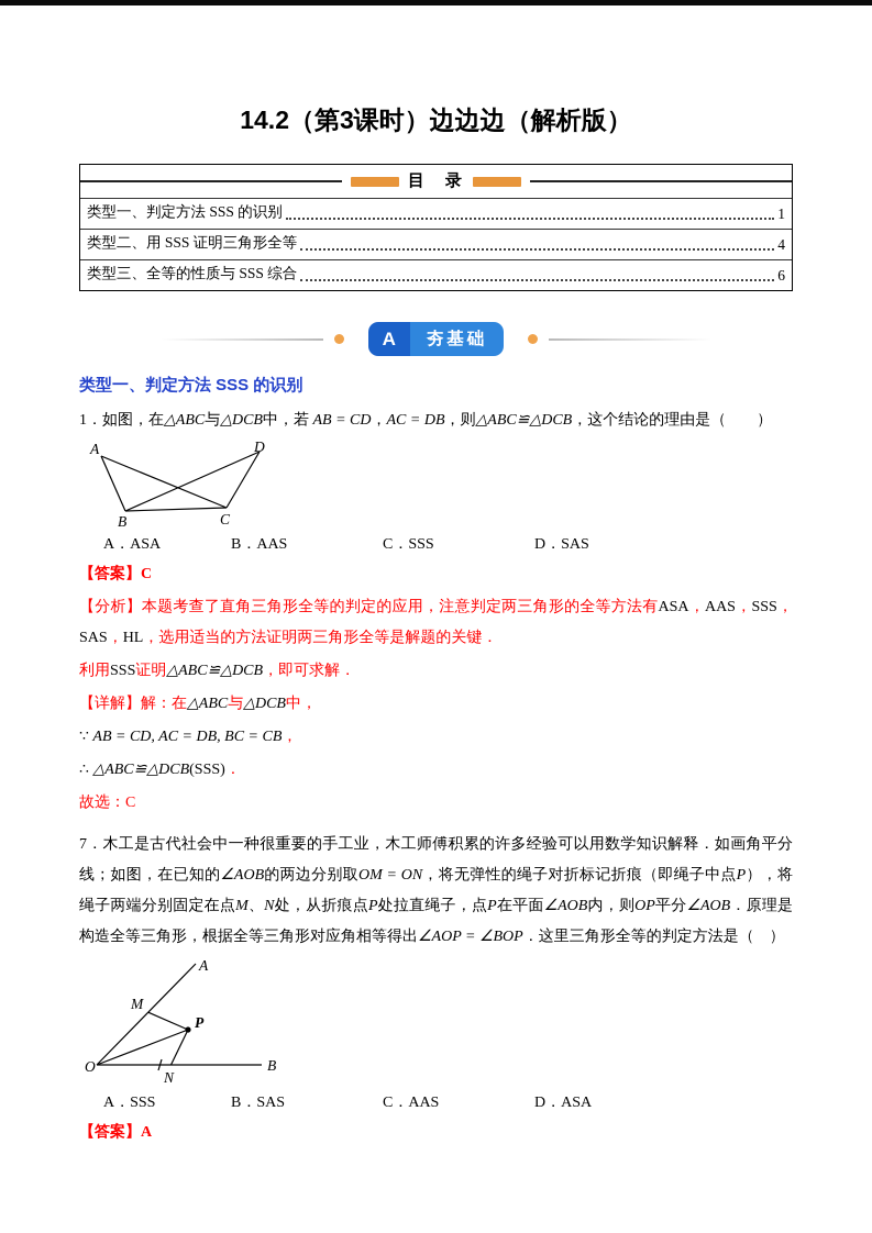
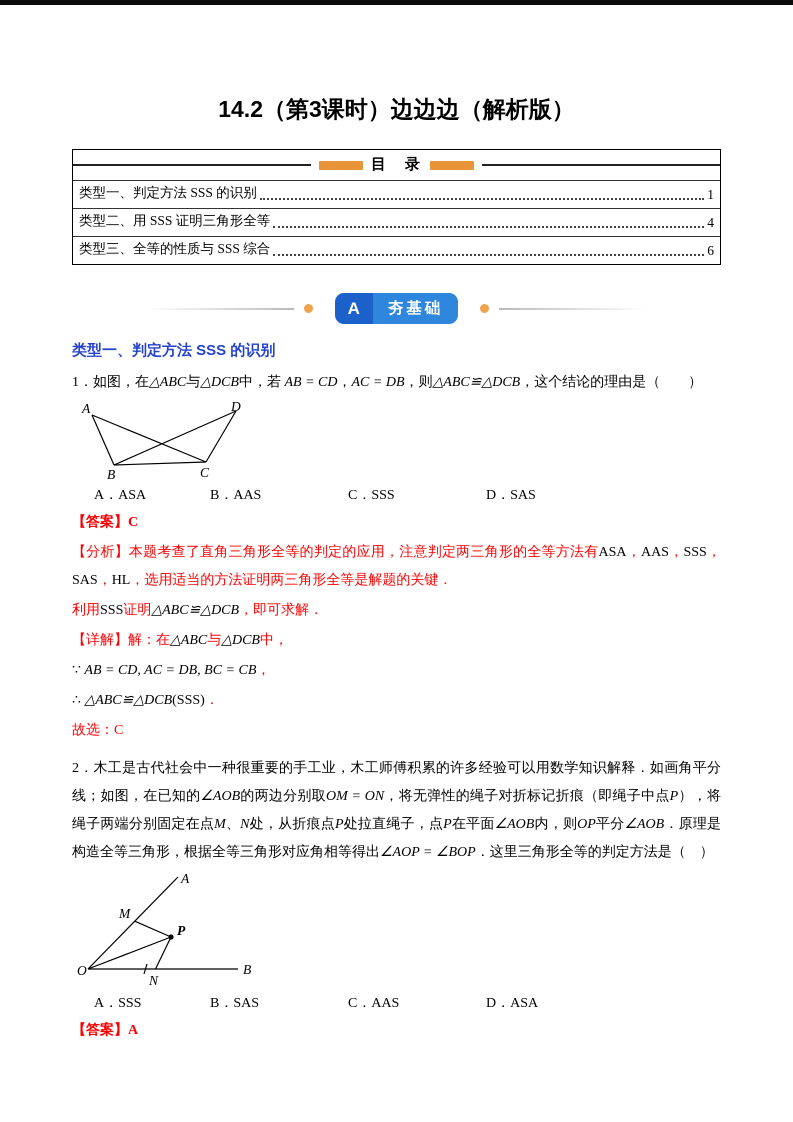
  14.2（第3课时）边边边（解析版）
  目 录
  类型一、判定方法 SSS 的识别
  1
  类型二、用 SSS 证明三角形全等
  4
  类型三、全等的性质与 SSS 综合
  6
  A
  夯基础
  类型一、判定方法 SSS 的识别
  1．如图，在△ABC与△DCB中，若 AB = CD，AC = DB，则△ABC≌△DCB，这个结论的理由是（ ）
  A
  D
  B
  C
  A．ASA
  B．AAS
  C．SSS
  D．SAS
  【答案】C
  【分析】本题考查了直角三角形全等的判定的应用，注意判定两三角形的全等方法有ASA，AAS，SSS，SAS，HL，选用适当的方法证明两三角形全等是解题的关键．
  利用SSS证明△ABC≌△DCB，即可求解．
  【详解】解：在△ABC与△DCB中，
  ∵ AB = CD, AC = DB, BC = CB，
  ∴ △ABC≌△DCB(SSS)．
  故选：C
- 7．木工是古代社会中一种很重要的手工业，木工师傅积累的许多经验可以用数学知识解释．如画角平分线；如图，在已知的∠AOB的两边分别取OM = ON，将无弹性的绳子对折标记折痕（即绳子中点P），将绳子两端分别固定在点M、N处，从折痕点P处拉直绳子，点P在平面∠AOB内，则OP平分∠AOB．原理是构造全等三角形，根据全等三角形对应角相等得出∠AOP = ∠BOP．这里三角形全等的判定方法是（ ）
+ 2．木工是古代社会中一种很重要的手工业，木工师傅积累的许多经验可以用数学知识解释．如画角平分线；如图，在已知的∠AOB的两边分别取OM = ON，将无弹性的绳子对折标记折痕（即绳子中点P），将绳子两端分别固定在点M、N处，从折痕点P处拉直绳子，点P在平面∠AOB内，则OP平分∠AOB．原理是构造全等三角形，根据全等三角形对应角相等得出∠AOP = ∠BOP．这里三角形全等的判定方法是（ ）
  A
  M
  P
  O
  N
  B
  A．SSS
  B．SAS
  C．AAS
  D．ASA
  【答案】A
